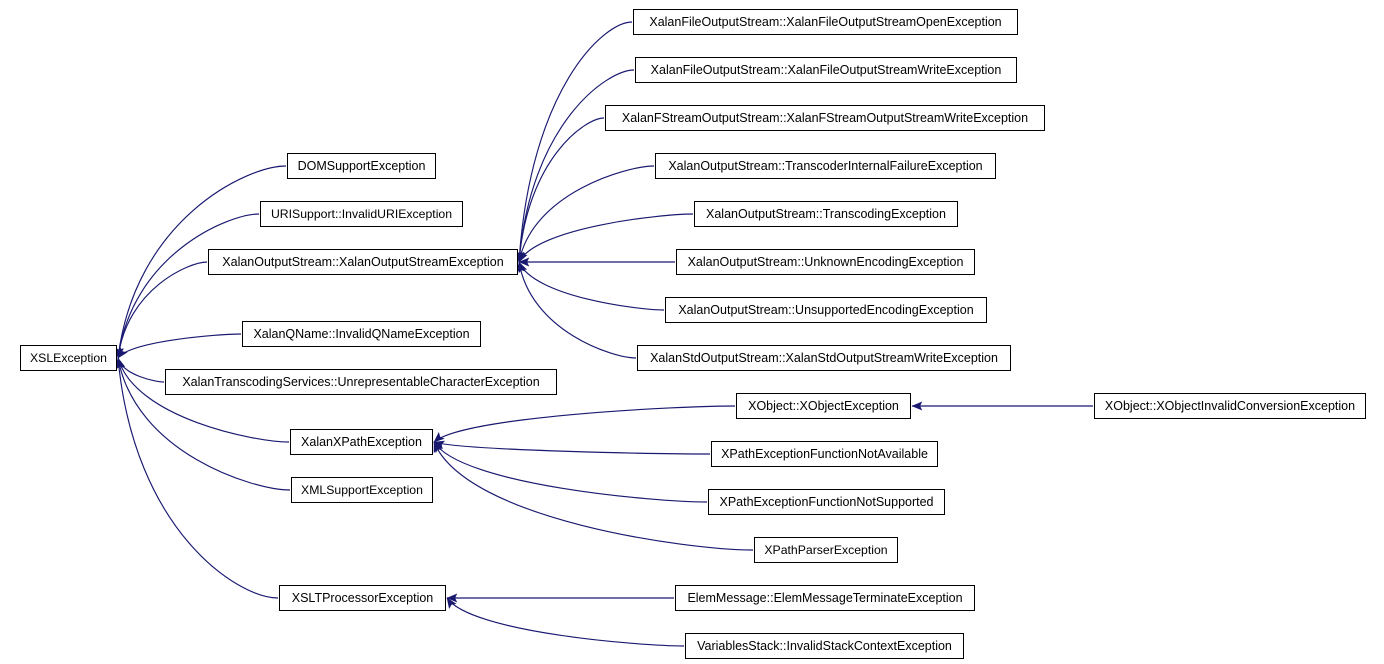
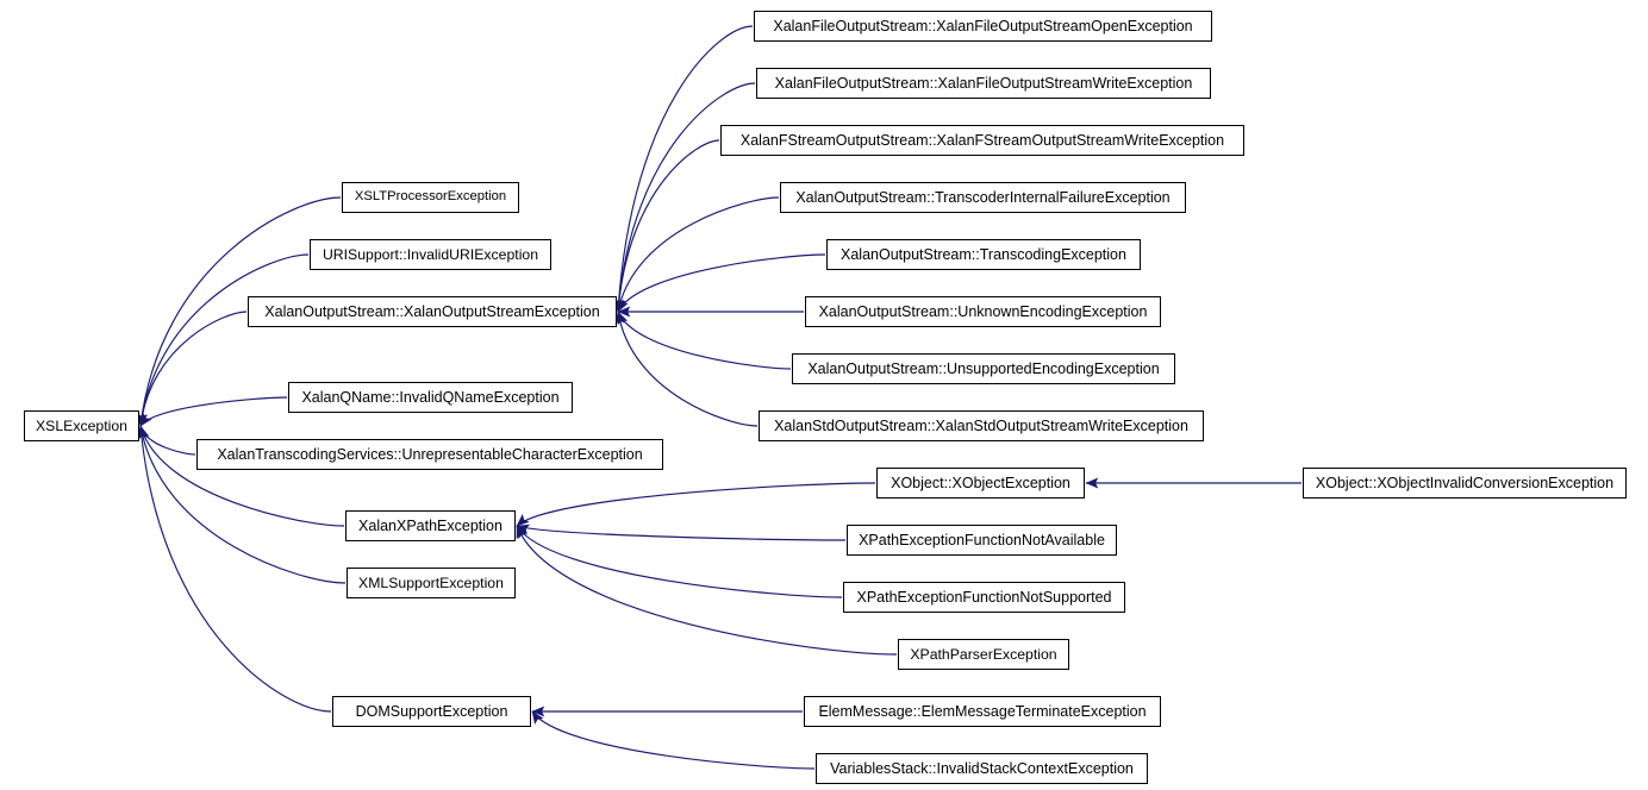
  XSLException
- DOMSupportException
+ XSLTProcessorException
  URISupport::InvalidURIException
  XalanOutputStream::XalanOutputStreamException
  XalanQName::InvalidQNameException
  XalanTranscodingServices::UnrepresentableCharacterException
  XalanXPathException
  XMLSupportException
- XSLTProcessorException
+ DOMSupportException
  XalanFileOutputStream::XalanFileOutputStreamOpenException
  XalanFileOutputStream::XalanFileOutputStreamWriteException
  XalanFStreamOutputStream::XalanFStreamOutputStreamWriteException
  XalanOutputStream::TranscoderInternalFailureException
  XalanOutputStream::TranscodingException
  XalanOutputStream::UnknownEncodingException
  XalanOutputStream::UnsupportedEncodingException
  XalanStdOutputStream::XalanStdOutputStreamWriteException
  XObject::XObjectException
  XPathExceptionFunctionNotAvailable
  XPathExceptionFunctionNotSupported
  XPathParserException
  ElemMessage::ElemMessageTerminateException
  VariablesStack::InvalidStackContextException
  XObject::XObjectInvalidConversionException
